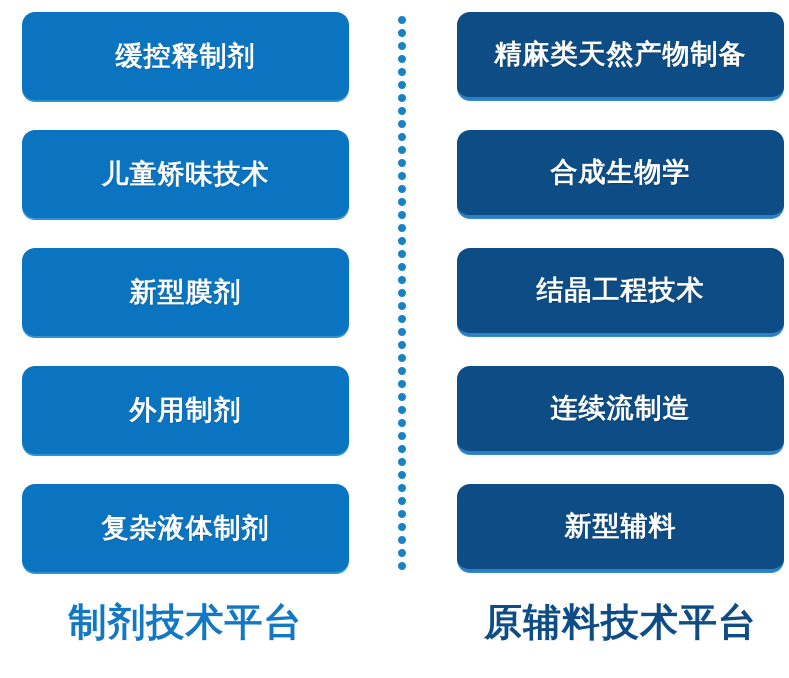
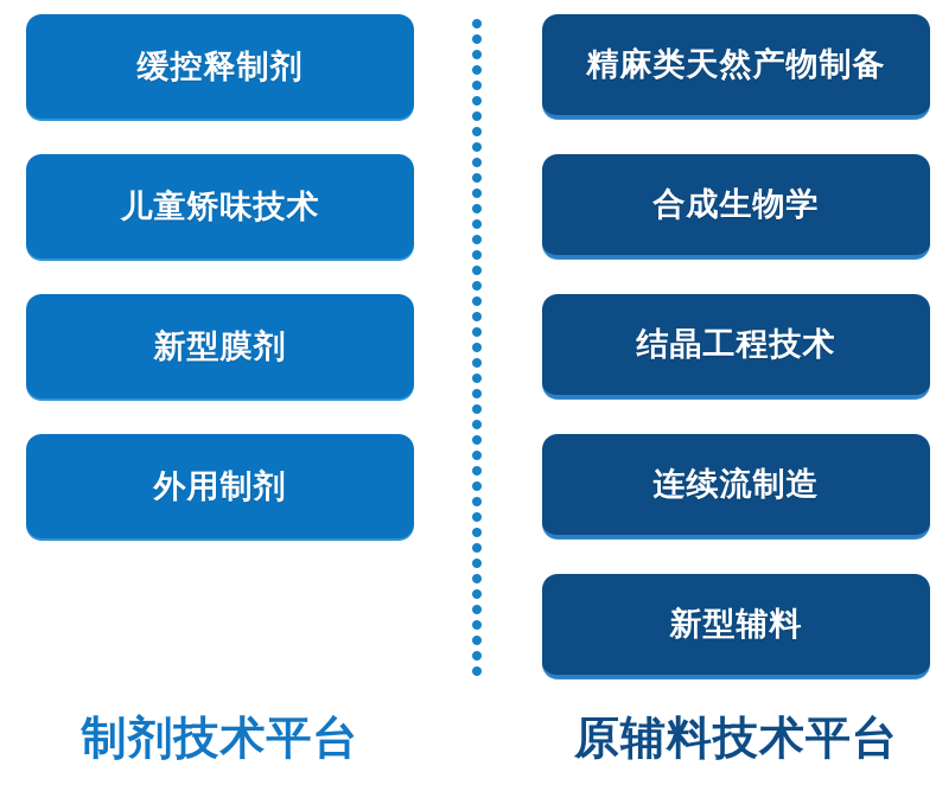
  缓控释制剂
  儿童矫味技术
  新型膜剂
  外用制剂
- 复杂液体制剂
  精麻类天然产物制备
  合成生物学
  结晶工程技术
  连续流制造
  新型辅料
  制剂技术平台
  原辅料技术平台
